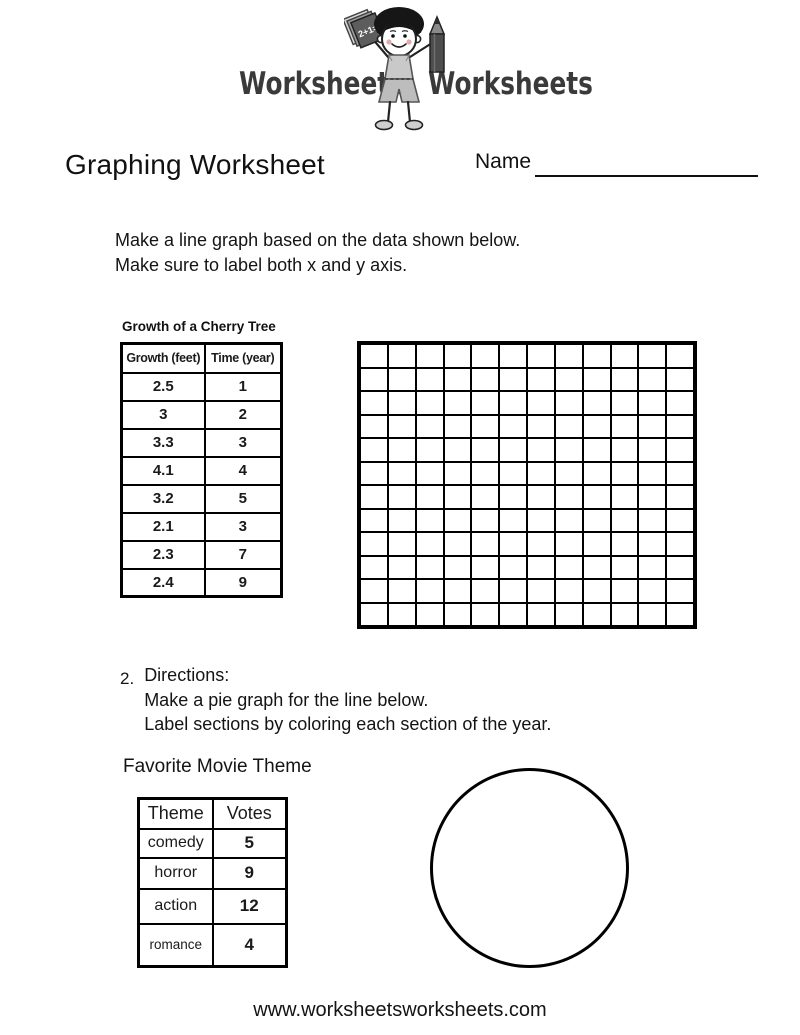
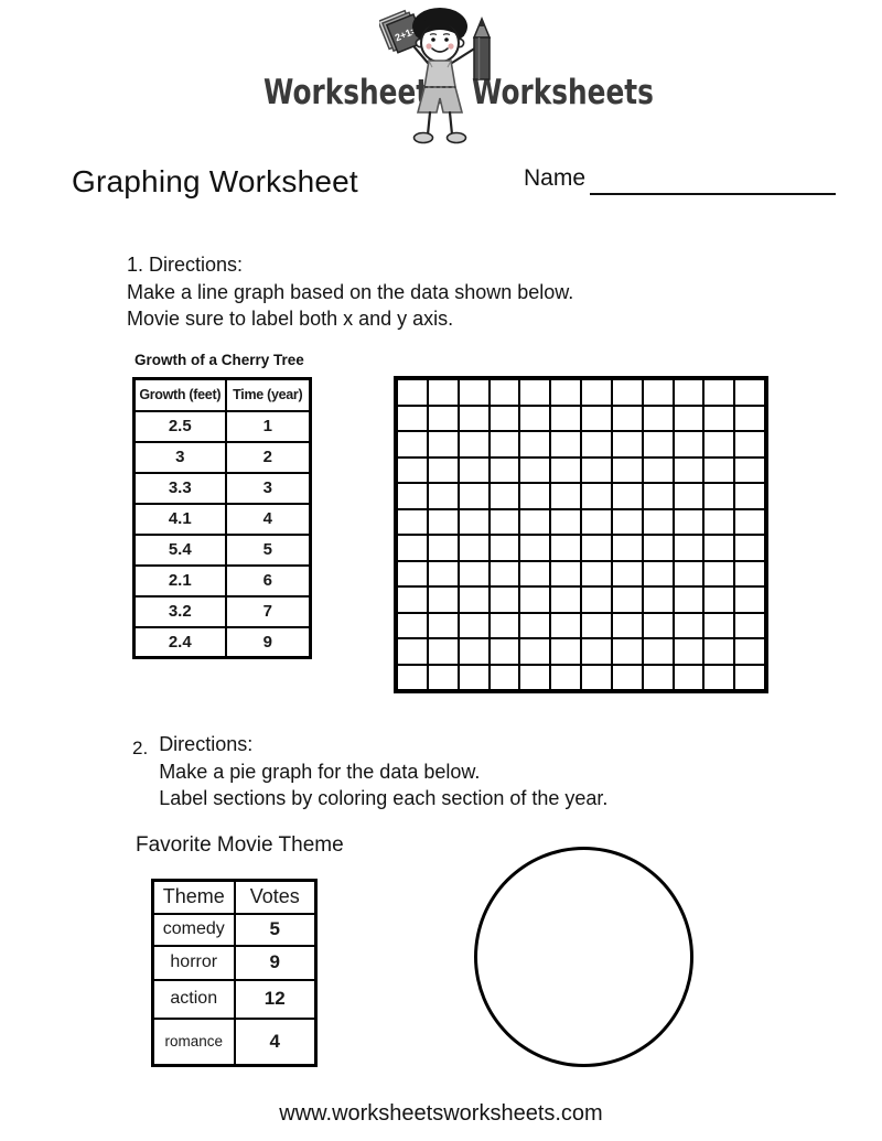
  Workshee
  Worksheets
  Graphing Worksheet
  Name
+ 1. Directions:
  Make a line graph based on the data shown below.
- Make sure to label both x and y axis.
+ Movie sure to label both x and y axis.
  Growth of a Cherry Tree
  Growth (feet)	Time (year)
  2.5	1
  3	2
  3.3	3
  4.1	4
- 3.2	5
+ 5.4	5
- 2.1	3
+ 2.1	6
- 2.3	7
+ 3.2	7
  2.4	9
  2.
  Directions:
- Make a pie graph for the line below.
+ Make a pie graph for the data below.
  Label sections by coloring each section of the year.
  Favorite Movie Theme
  Theme	Votes
  comedy	5
  horror	9
  action	12
  romance	4
  www.worksheetsworksheets.com
